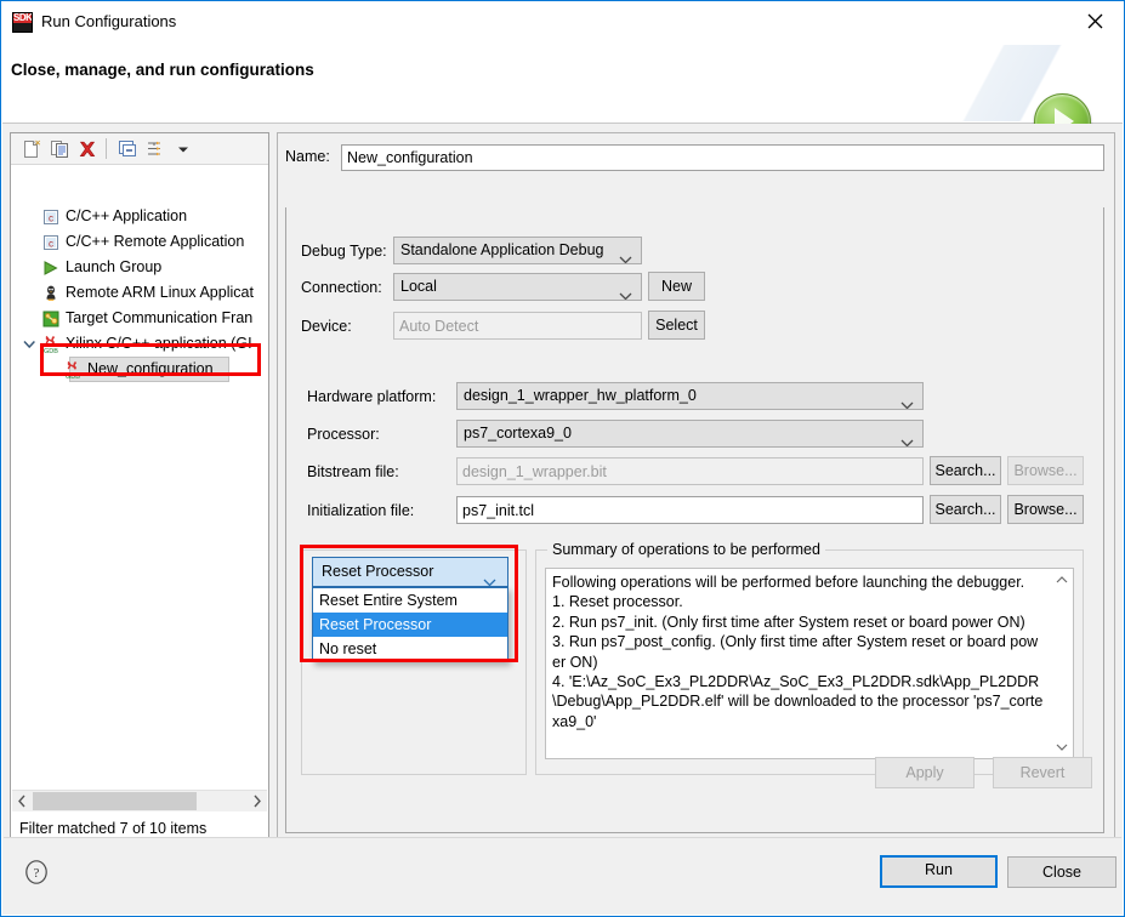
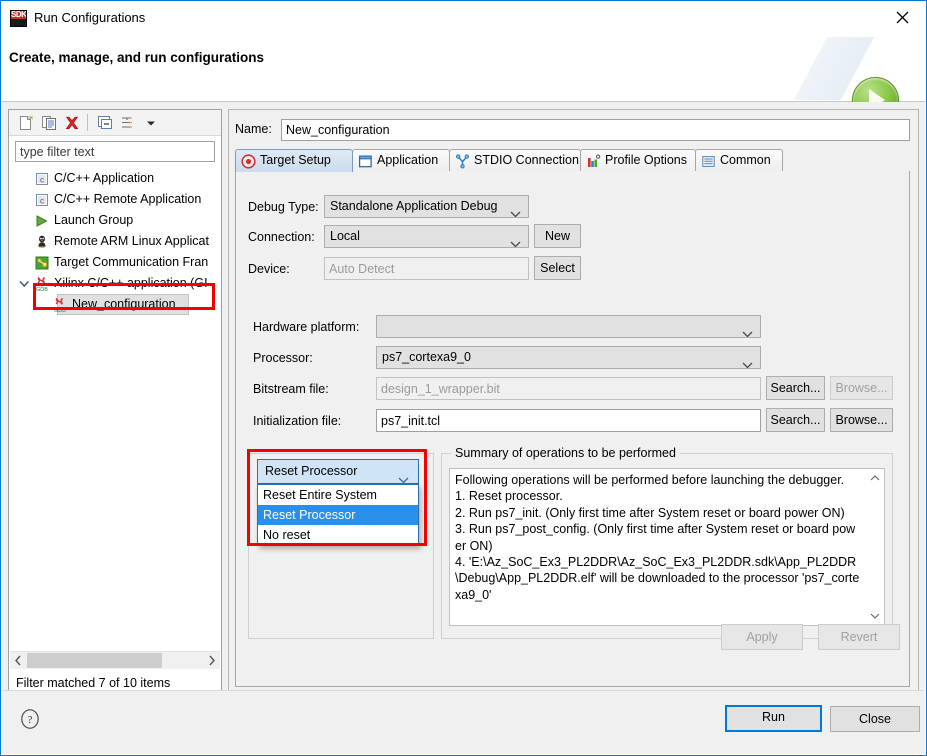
  SDK
  Run Configurations
- Close, manage, and run configurations
+ Create, manage, and run configurations
+ type filter text
  c
  C/C++ Application
  c
  C/C++ Remote Application
  Launch Group
  Remote ARM Linux Applicat
  Target Communication Fran
  Xilinx C/C++ application (GI
  New_configuration
  Filter matched 7 of 10 items
  Name:
  New_configuration
+ Target Setup
+ Application
+ STDIO Connection
+ Profile Options
+ Common
  Debug Type:
  Standalone Application Debug
  Connection:
  Local
  New
  Device:
  Auto Detect
  Select
  Hardware platform:
- design_1_wrapper_hw_platform_0
  Processor:
  ps7_cortexa9_0
  Bitstream file:
  design_1_wrapper.bit
  Search...
  Browse...
  Initialization file:
  ps7_init.tcl
  Search...
  Browse...
  Reset Processor
  Reset Entire System
  Reset Processor
  No reset
  Summary of operations to be performed
  Following operations will be performed before launching the debugger.
  1. Reset processor.
  2. Run ps7_init. (Only first time after System reset or board power ON)
  3. Run ps7_post_config. (Only first time after System reset or board power ON)
  4. 'E:\Az_SoC_Ex3_PL2DDR\Az_SoC_Ex3_PL2DDR.sdk\App_PL2DDR\Debug\App_PL2DDR.elf' will be downloaded to the processor 'ps7_cortexa9_0'
  Apply
  Revert
  ?
  Run
  Close
